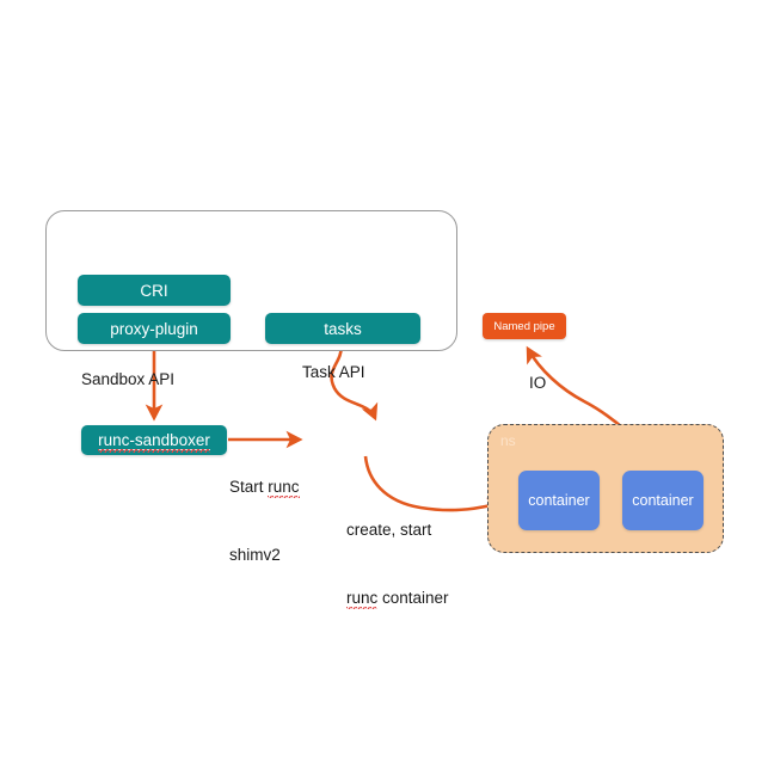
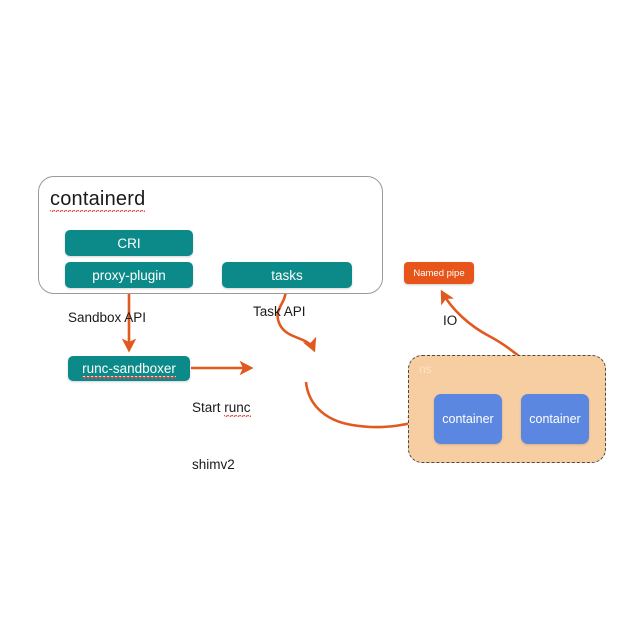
+ containerd
  CRI
  proxy-plugin
  tasks
  runc-sandboxer
  Named pipe
  ns
  container
  container
  Sandbox API
  Task API
  Start runc
  shimv2
- create, start
- runc container
  IO
